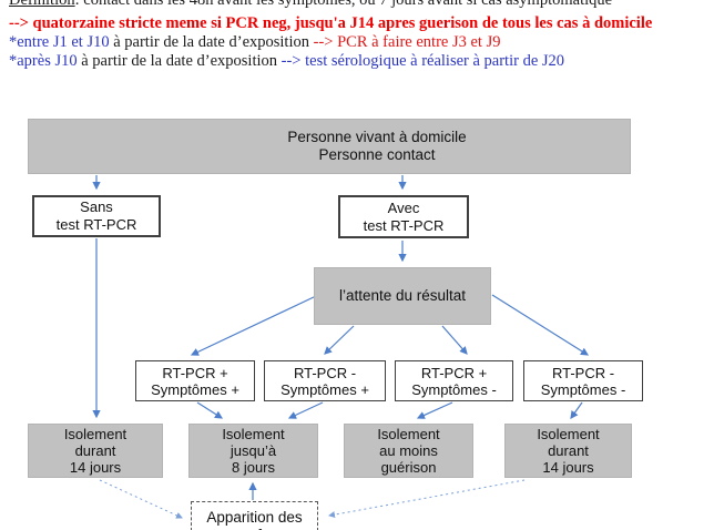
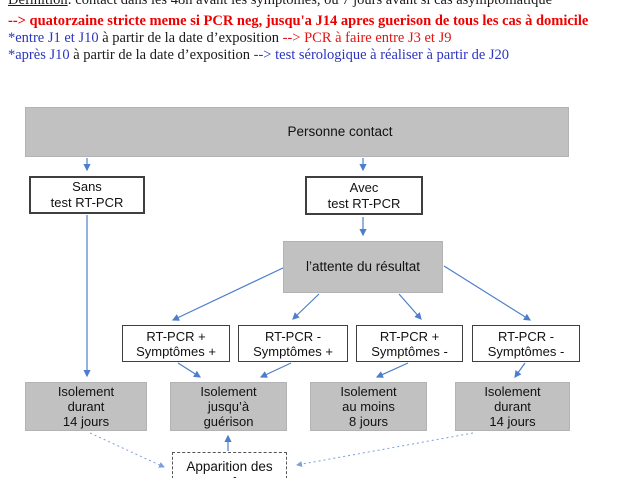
  Définition: contact dans les 48h avant les symptômes, ou 7 jours avant si cas asymptomatique
  --> quatorzaine stricte meme si PCR neg, jusqu'a J14 apres guerison de tous les cas à domicile
  *entre J1 et J10 à partir de la date d’exposition --> PCR à faire entre J3 et J9
  *après J10 à partir de la date d’exposition --> test sérologique à réaliser à partir de J20
- Personne vivant à domicile
  Personne contact
  Sans
  test RT-PCR
  Avec
  test RT-PCR
  l’attente du résultat
  RT-PCR +
  Symptômes +
  RT-PCR -
  Symptômes +
  RT-PCR +
  Symptômes -
  RT-PCR -
  Symptômes -
  Isolement
  durant
  14 jours
  Isolement
  jusqu’à
- 8 jours
+ guérison
  Isolement
  au moins
- guérison
+ 8 jours
  Isolement
  durant
  14 jours
  Apparition des
